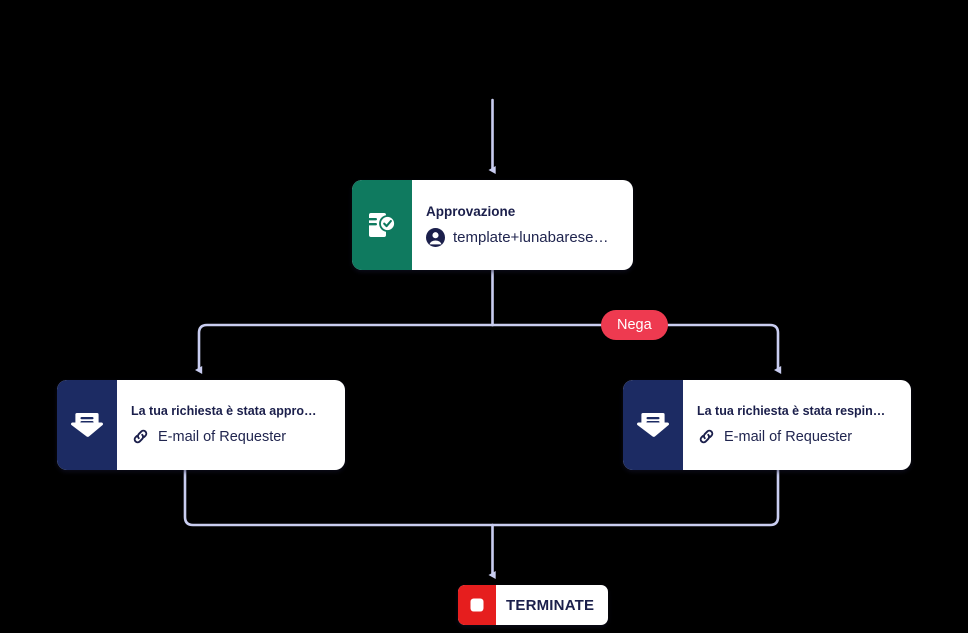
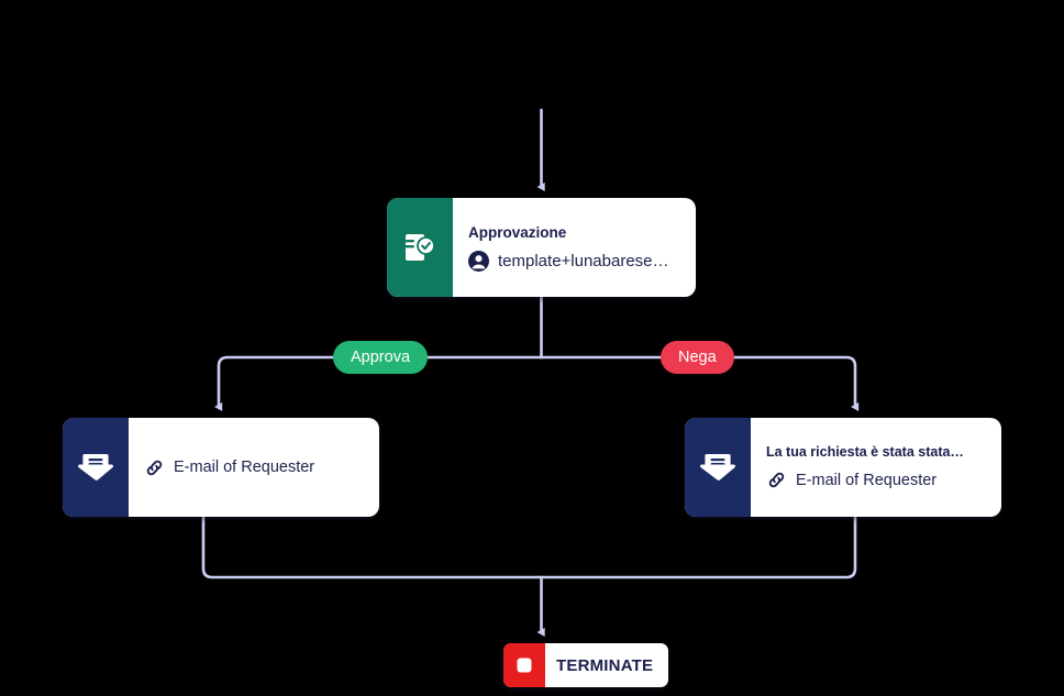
  Approvazione
  template+lunabarese…
+ Approva
  Nega
- La tua richiesta è stata appro…
  E-mail of Requester
- La tua richiesta è stata respin…
+ La tua richiesta è stata stata…
  E-mail of Requester
  TERMINATE
